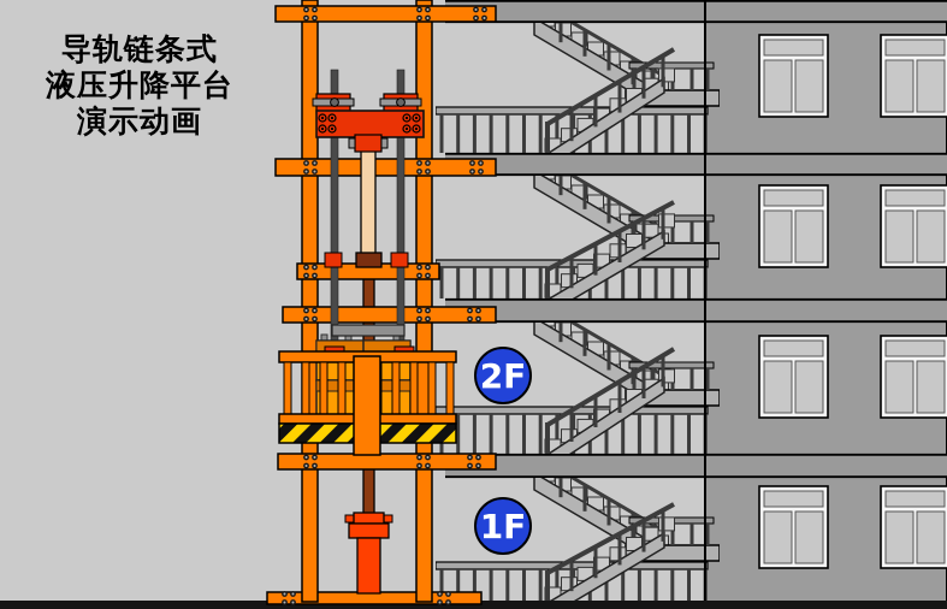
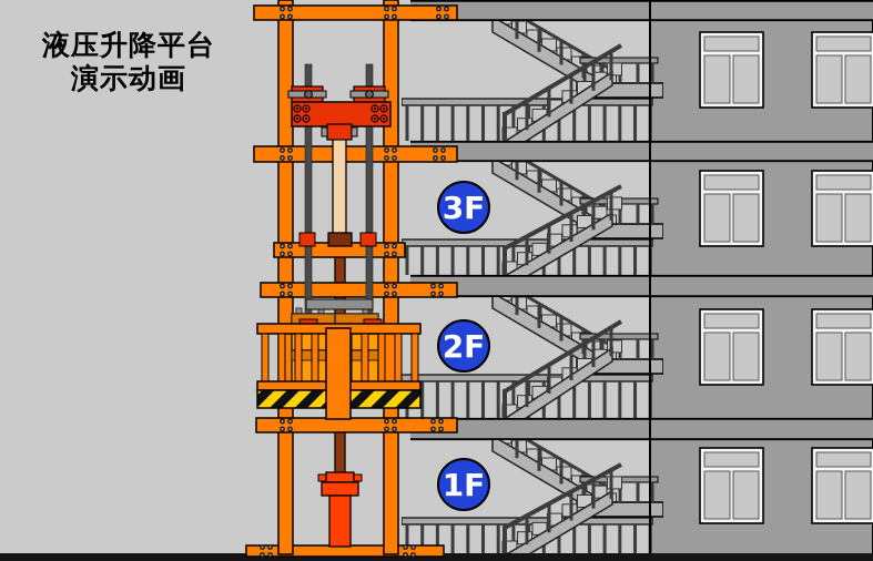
+ 3F
  2F
  1F
- 导轨链条式
  液压升降平台
  演示动画
